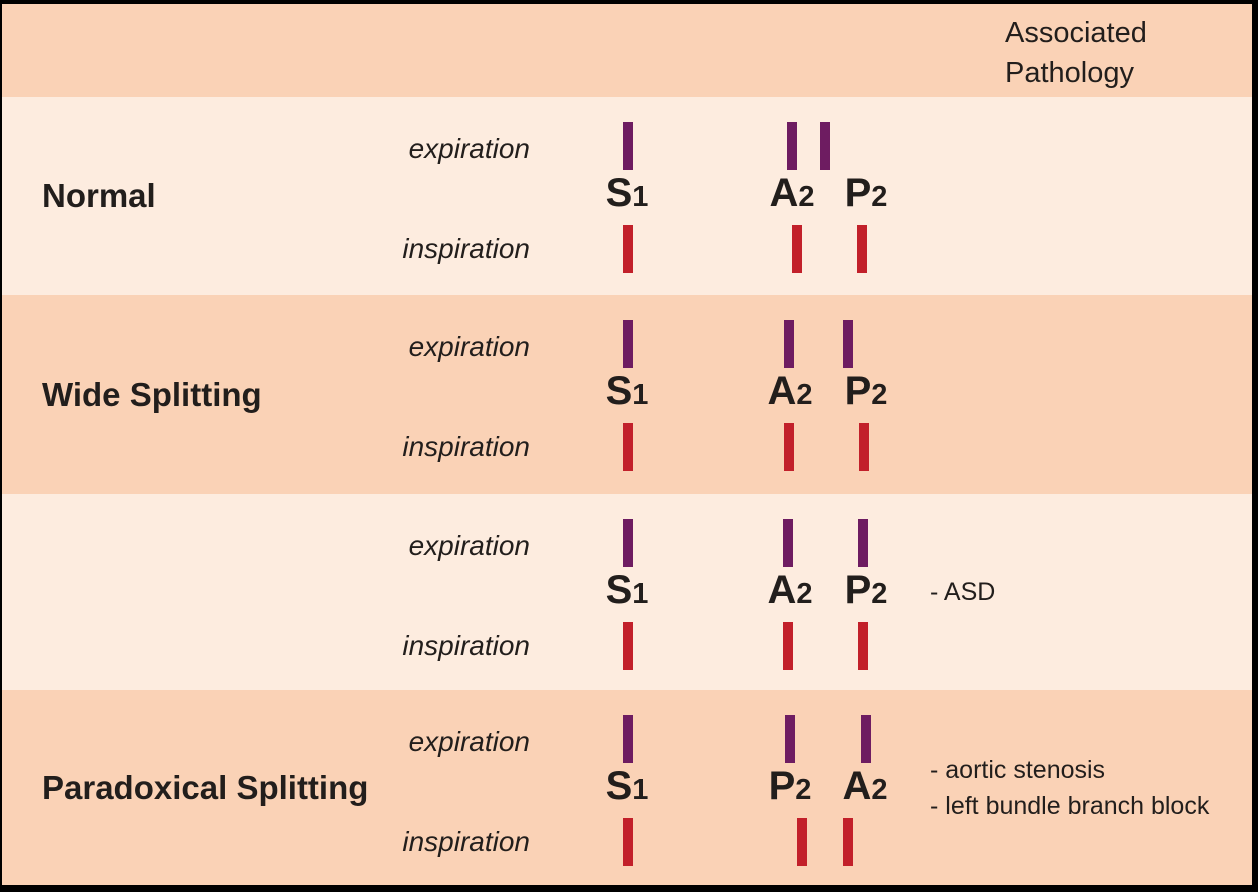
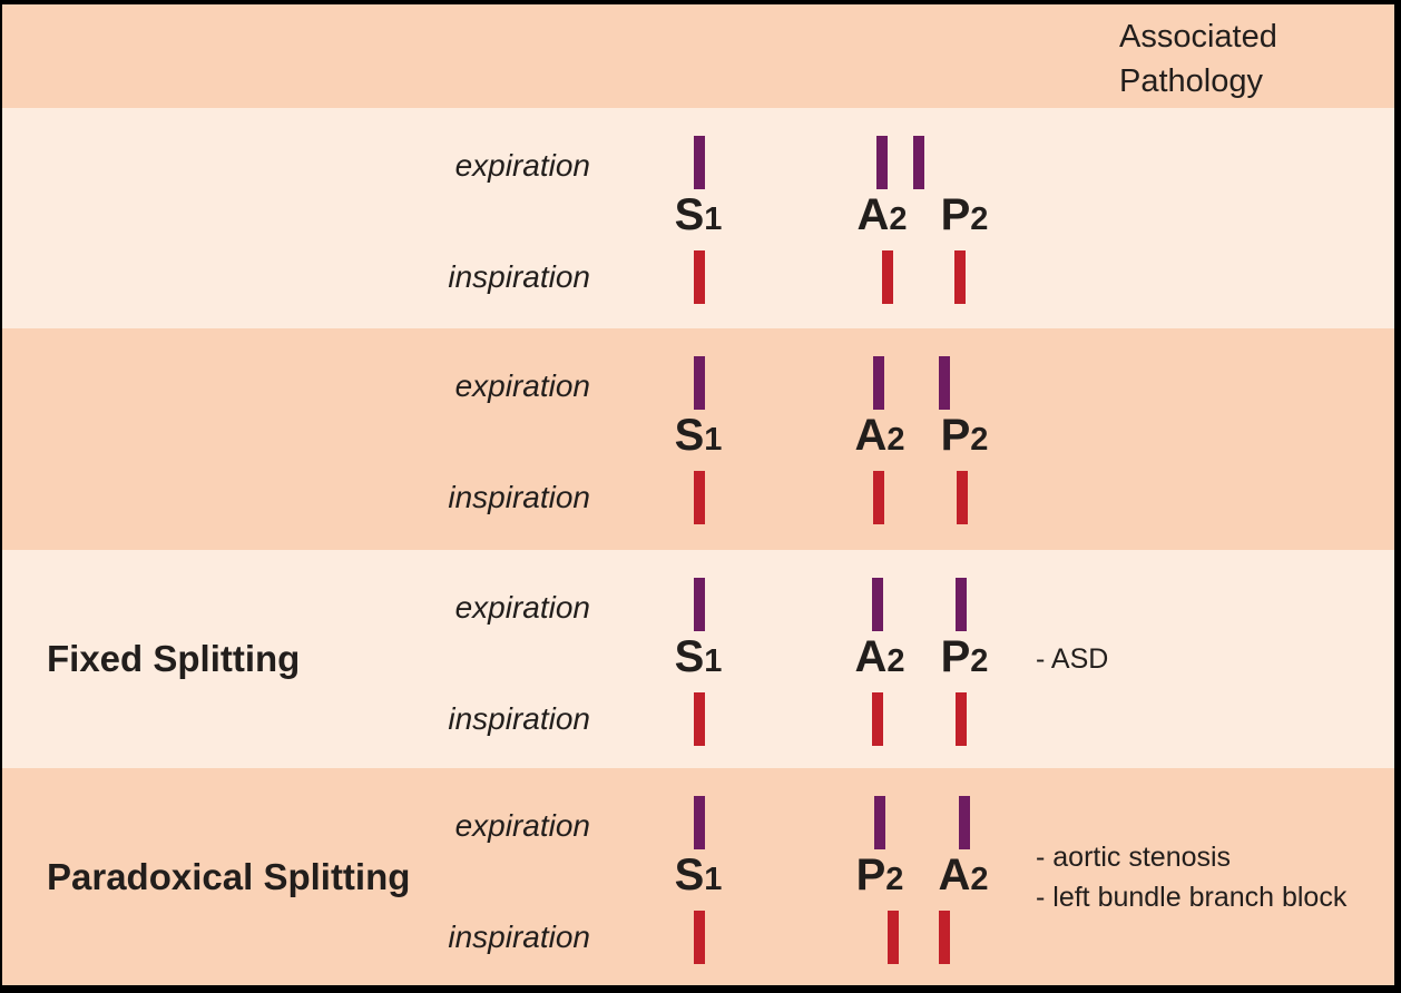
  Associated Pathology
- Normal
  expiration
  inspiration
  S1
  A2
  P2
- Wide Splitting
  expiration
  inspiration
  S1
  A2
  P2
+ Fixed Splitting
  expiration
  inspiration
  S1
  A2
  P2
  - ASD
  Paradoxical Splitting
  expiration
  inspiration
  S1
  P2
  A2
  - aortic stenosis
  - left bundle branch block
